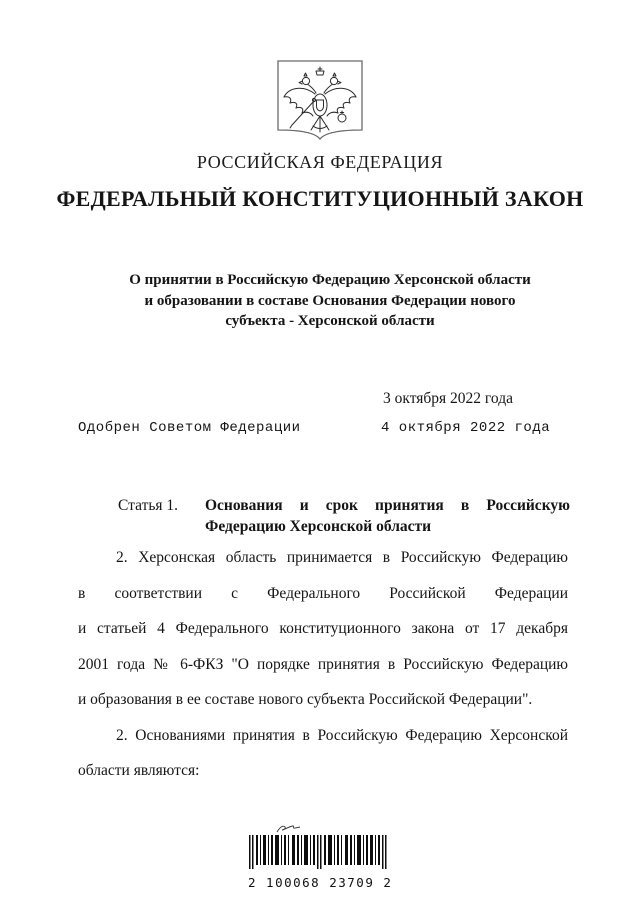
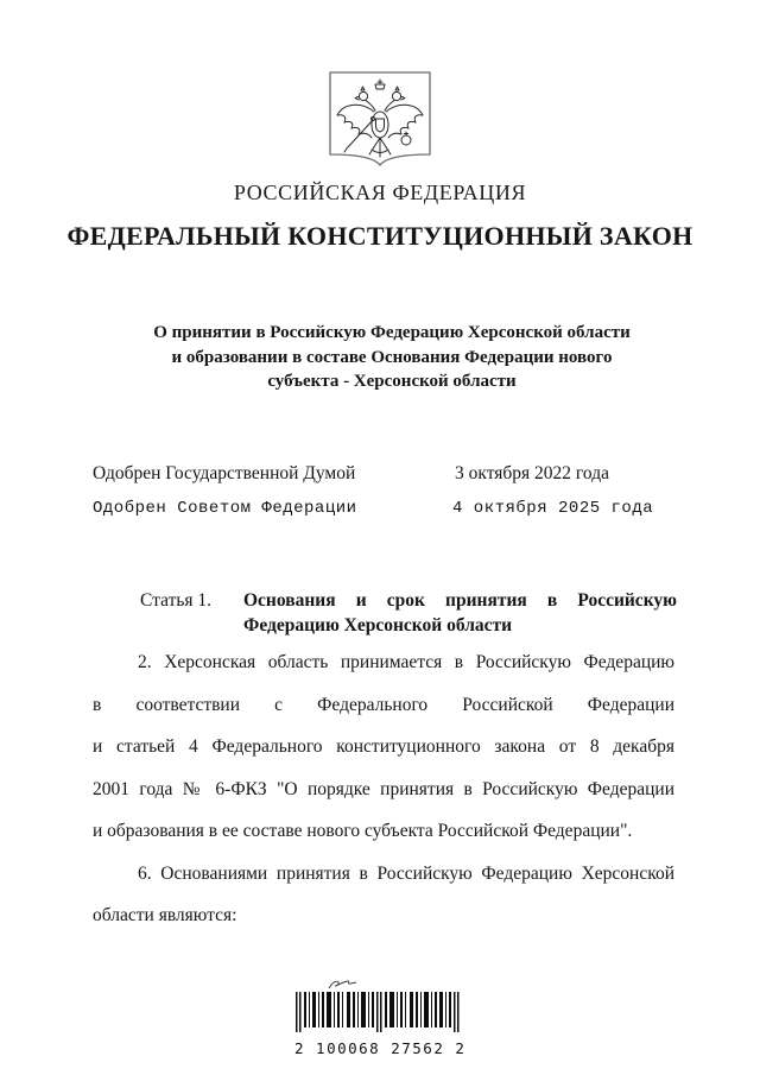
  РОССИЙСКАЯ ФЕДЕРАЦИЯ
  ФЕДЕРАЛЬНЫЙ КОНСТИТУЦИОННЫЙ ЗАКОН
  О принятии в Российскую Федерацию Херсонской области
  и образовании в составе Основания Федерации нового
  субъекта - Херсонской области
+ Одобрен Государственной Думой
  3 октября 2022 года
  Одобрен Советом Федерации
- 4 октября 2022 года
+ 4 октября 2025 года
  Статья 1.
  Основания и срок принятия в Российскую
  Федерацию Херсонской области
  2. Херсонская область принимается в Российскую Федерацию
  в соответствии с Федерального Российской Федерации
- и статьей 4 Федерального конституционного закона от 17 декабря
+ и статьей 4 Федерального конституционного закона от 8 декабря
- 2001 года № 6-ФКЗ "О порядке принятия в Российскую Федерацию
+ 2001 года № 6-ФКЗ "О порядке принятия в Российскую Федерации
  и образования в ее составе нового субъекта Российской Федерации".
- 2. Основаниями принятия в Российскую Федерацию Херсонской
+ 6. Основаниями принятия в Российскую Федерацию Херсонской
  области являются:
- 2 100068 23709 2
+ 2 100068 27562 2
